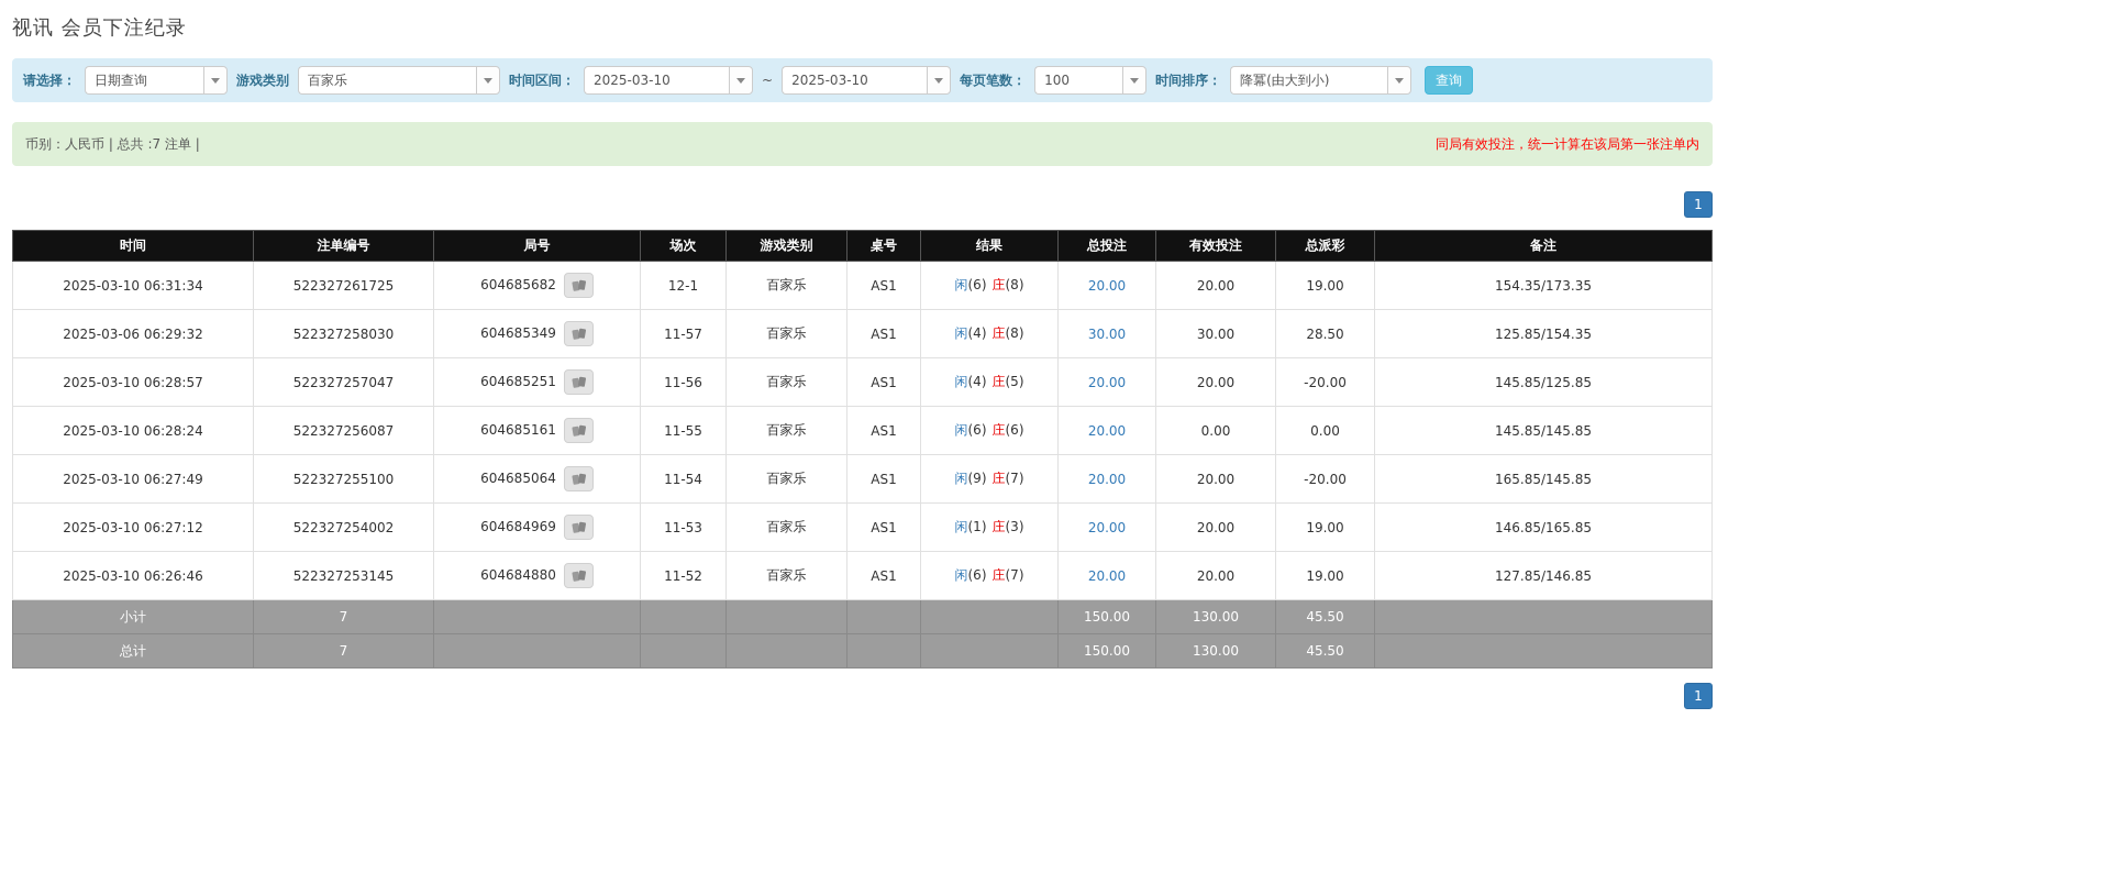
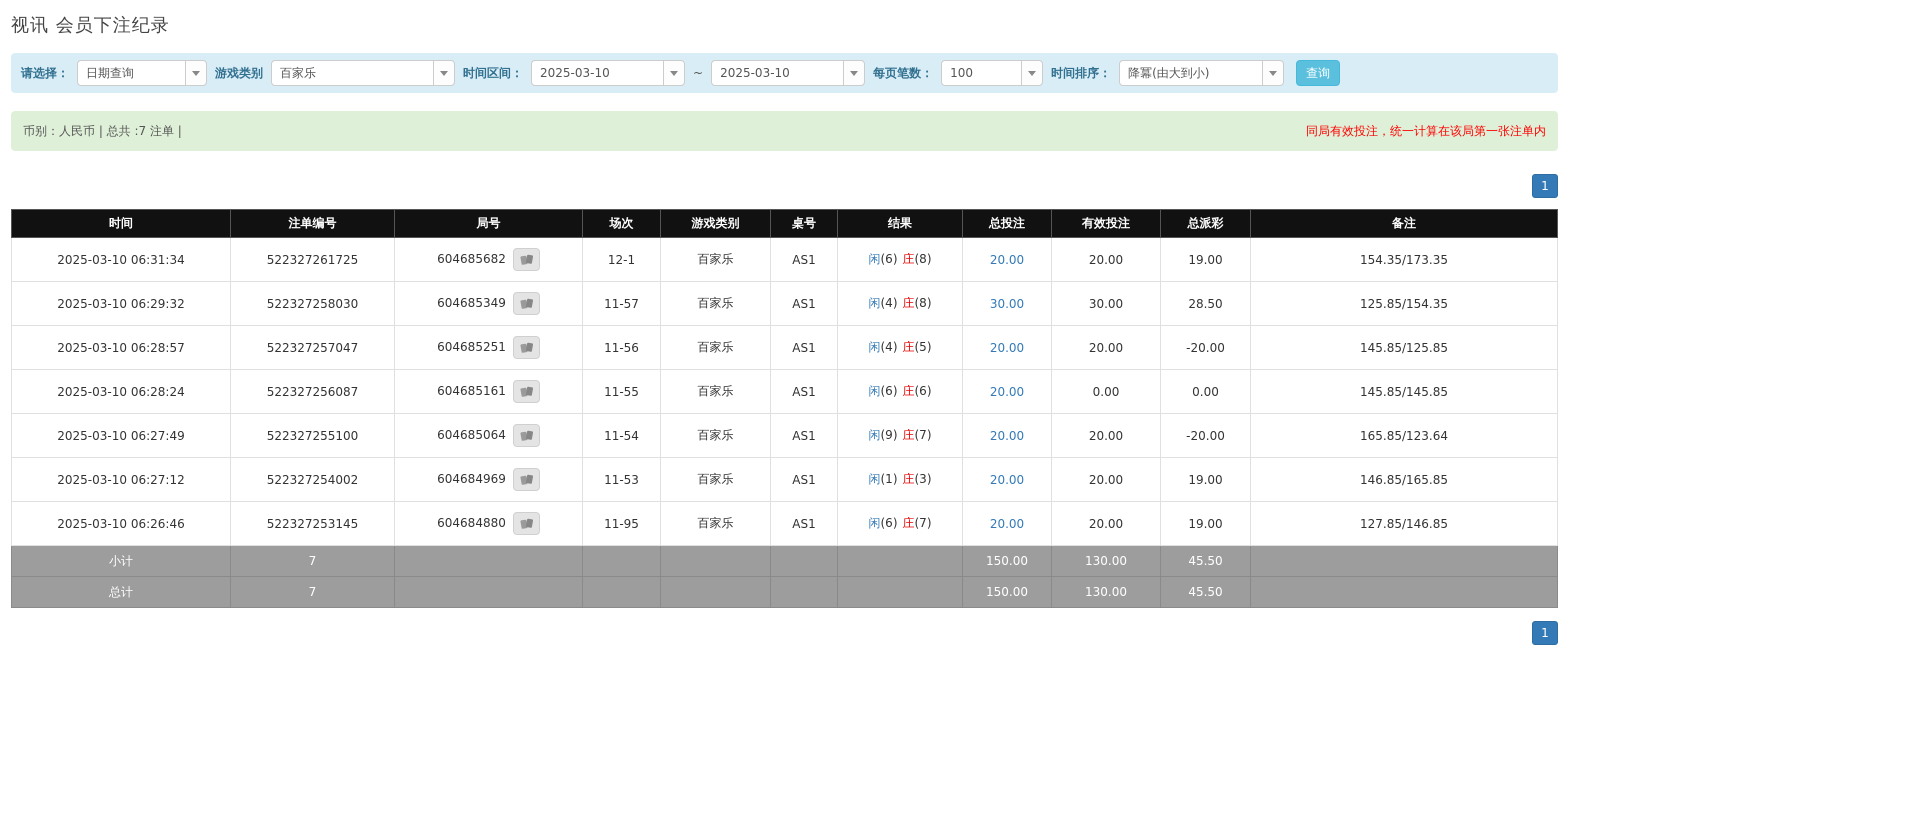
  视讯 会员下注纪录
  请选择：
  日期查询
  游戏类别
  百家乐
  时间区间：
  2025-03-10
  ~
  2025-03-10
  每页笔数：
  100
  时间排序：
  降冪(由大到小)
  查询
  币别：人民币 | 总共 :7 注单 |
  同局有效投注，统一计算在该局第一张注单内
  1
  时间	注单编号	局号	场次	游戏类别	桌号	结果	总投注	有效投注	总派彩	备注
  2025-03-10 06:31:34	522327261725	604685682	12-1	百家乐	AS1	闲(6) 庄(8)	20.00	20.00	19.00	154.35/173.35
- 2025-03-06 06:29:32	522327258030	604685349	11-57	百家乐	AS1	闲(4) 庄(8)	30.00	30.00	28.50	125.85/154.35
+ 2025-03-10 06:29:32	522327258030	604685349	11-57	百家乐	AS1	闲(4) 庄(8)	30.00	30.00	28.50	125.85/154.35
  2025-03-10 06:28:57	522327257047	604685251	11-56	百家乐	AS1	闲(4) 庄(5)	20.00	20.00	-20.00	145.85/125.85
  2025-03-10 06:28:24	522327256087	604685161	11-55	百家乐	AS1	闲(6) 庄(6)	20.00	0.00	0.00	145.85/145.85
- 2025-03-10 06:27:49	522327255100	604685064	11-54	百家乐	AS1	闲(9) 庄(7)	20.00	20.00	-20.00	165.85/145.85
+ 2025-03-10 06:27:49	522327255100	604685064	11-54	百家乐	AS1	闲(9) 庄(7)	20.00	20.00	-20.00	165.85/123.64
  2025-03-10 06:27:12	522327254002	604684969	11-53	百家乐	AS1	闲(1) 庄(3)	20.00	20.00	19.00	146.85/165.85
- 2025-03-10 06:26:46	522327253145	604684880	11-52	百家乐	AS1	闲(6) 庄(7)	20.00	20.00	19.00	127.85/146.85
+ 2025-03-10 06:26:46	522327253145	604684880	11-95	百家乐	AS1	闲(6) 庄(7)	20.00	20.00	19.00	127.85/146.85
  小计	7						150.00	130.00	45.50
  总计	7						150.00	130.00	45.50
  1
